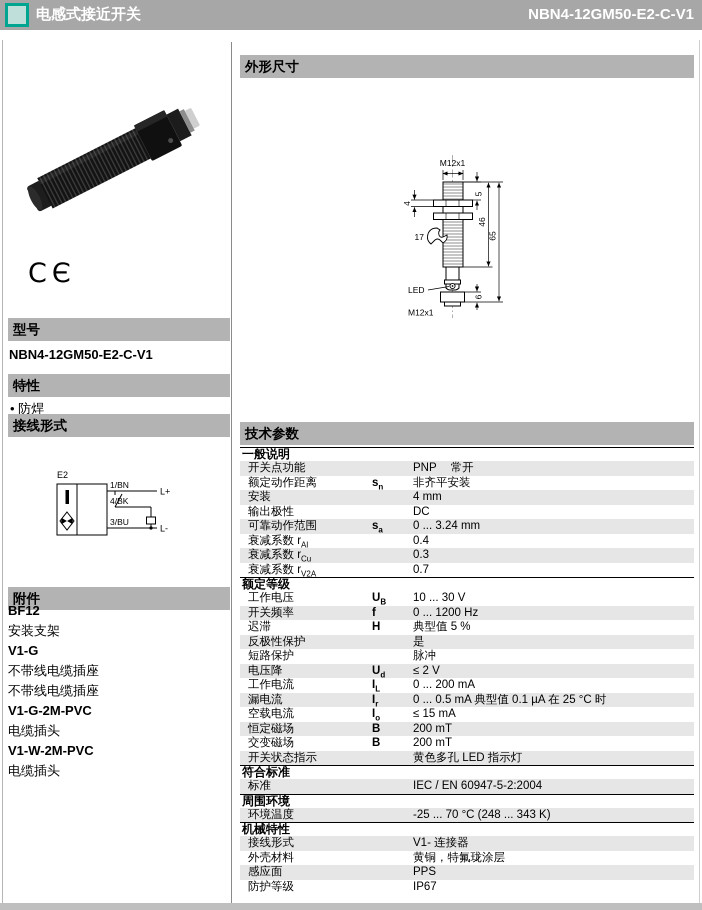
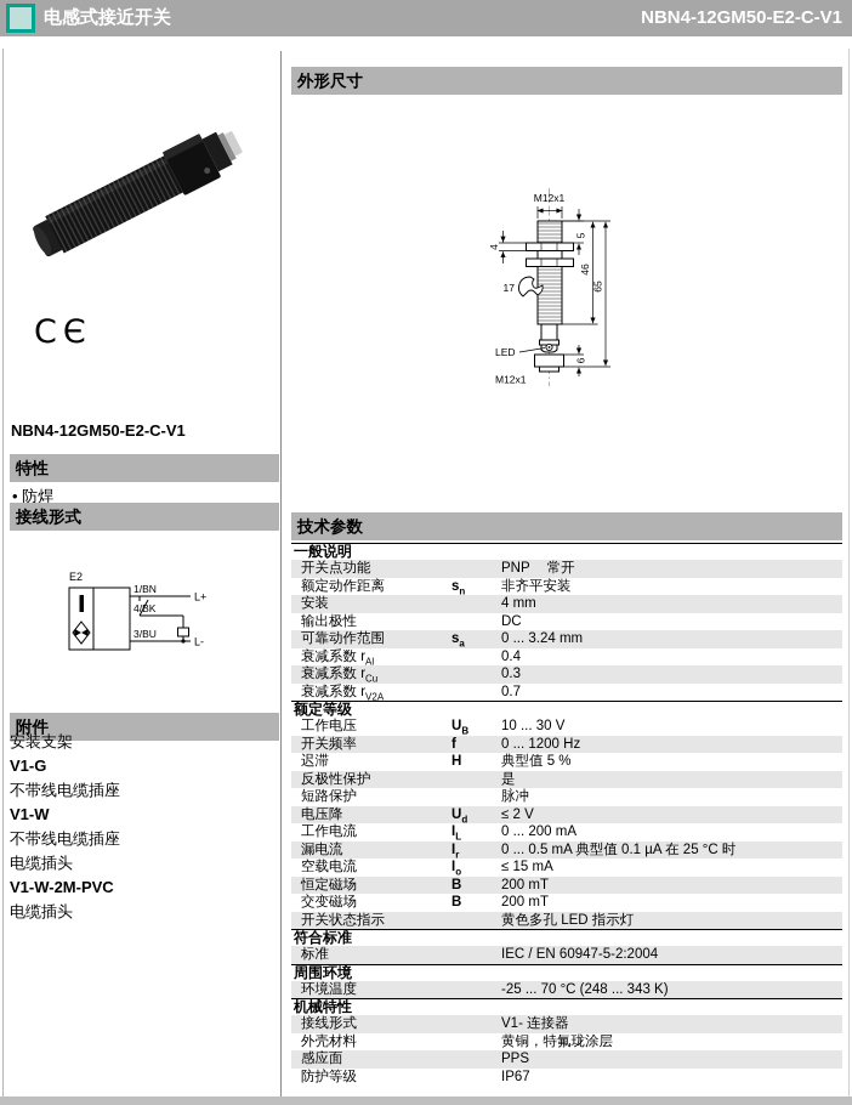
  电感式接近开关
  NBN4-12GM50-E2-C-V1
  CЄ
- 型号
  NBN4-12GM50-E2-C-V1
  特性
  防焊
  接线形式
  E2
  1/BN
  L+
  4/BK
  3/BU
  L-
  附件
- BF12
  安装支架
  V1-G
  不带线电缆插座
+ V1-W
  不带线电缆插座
- V1-G-2M-PVC
  电缆插头
  V1-W-2M-PVC
  电缆插头
  外形尺寸
  M12x1
  17
  LED
  M12x1
  技术参数
  一般说明
  开关点功能
  PNP 常开
  额定动作距离
  sn
  非齐平安装
  安装
  4 mm
  输出极性
  DC
  可靠动作范围
  sa
  0 ... 3.24 mm
  衰减系数 rAl
  0.4
  衰减系数 rCu
  0.3
  衰减系数 rV2A
  0.7
  额定等级
  工作电压
  UB
  10 ... 30 V
  开关频率
  f
  0 ... 1200 Hz
  迟滞
  H
  典型值 5 %
  反极性保护
  是
  短路保护
  脉冲
  电压降
  Ud
  ≤ 2 V
  工作电流
  IL
  0 ... 200 mA
  漏电流
  Ir
  0 ... 0.5 mA 典型值 0.1 µA 在 25 °C 时
  空载电流
  Io
  ≤ 15 mA
  恒定磁场
  B
  200 mT
  交变磁场
  B
  200 mT
  开关状态指示
  黄色多孔 LED 指示灯
  符合标准
  标准
  IEC / EN 60947-5-2:2004
  周围环境
  环境温度
  -25 ... 70 °C (248 ... 343 K)
  机械特性
  接线形式
  V1- 连接器
  外壳材料
  黄铜，特氟珑涂层
  感应面
  PPS
  防护等级
  IP67
